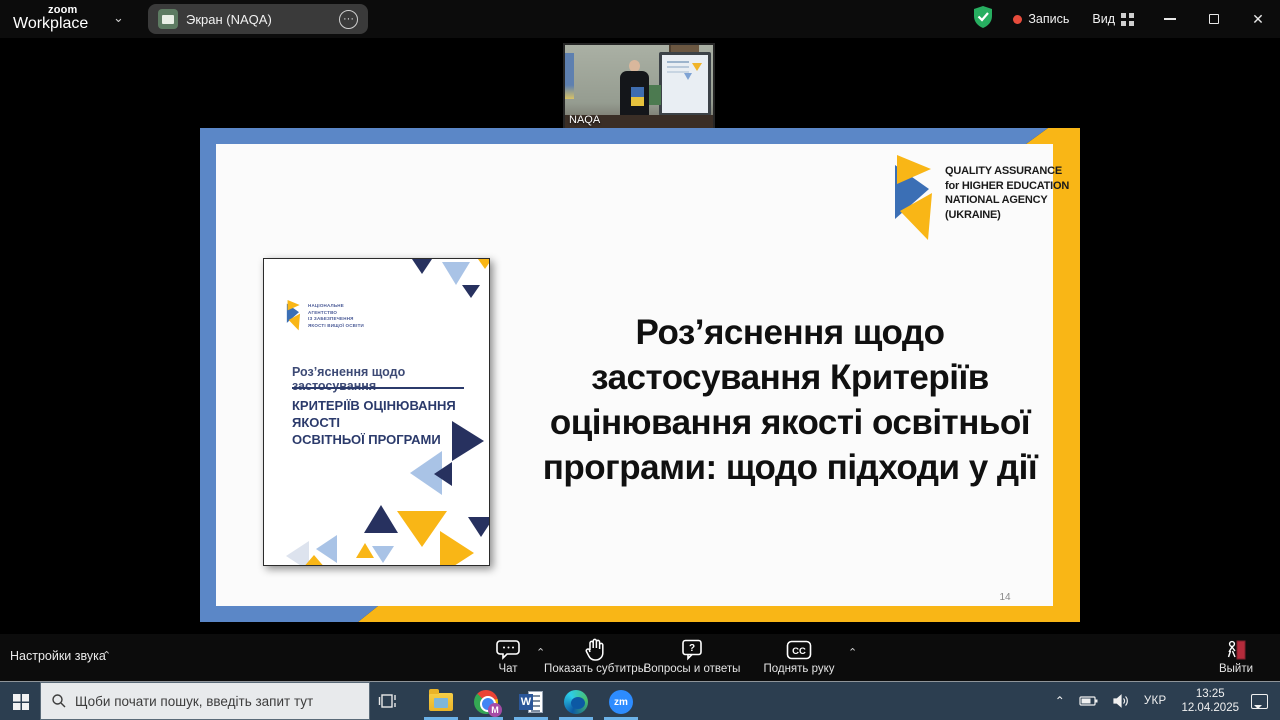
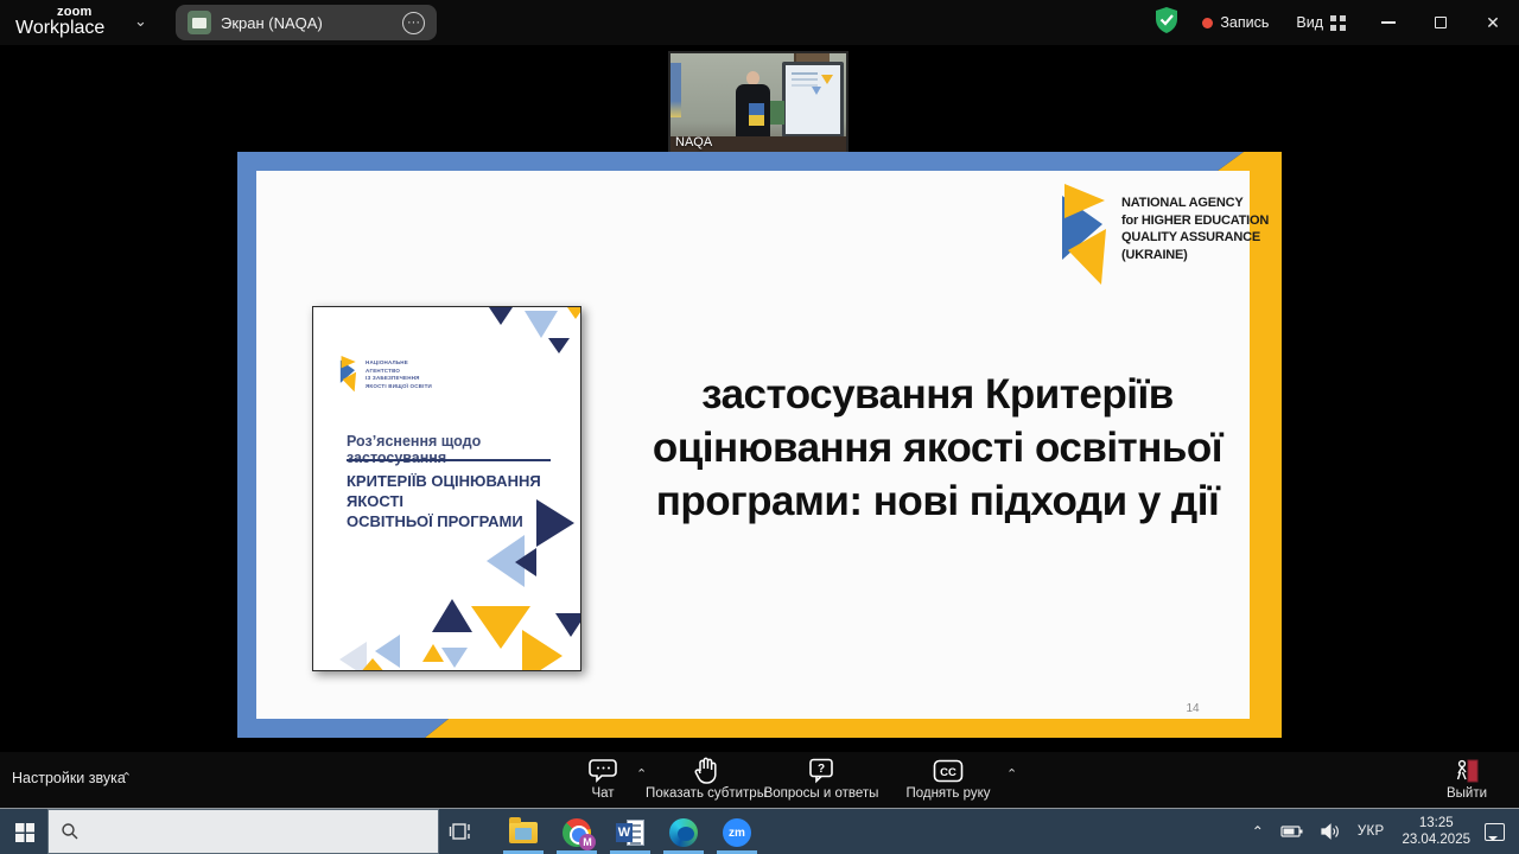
  zoom
  Workplace
  ⌄
  Экран (NAQA)
  ···
  Запись
  Вид
  ✕
  NAQA
- QUALITY ASSURANCE
+ NATIONAL AGENCY
  for HIGHER EDUCATION
- NATIONAL AGENCY
+ QUALITY ASSURANCE
  (UKRAINE)
- Роз’яснення щодо
  застосування Критеріїв
  оцінювання якості освітньої
- програми: щодо підходи у дії
+ програми: нові підходи у дії
  14
  Роз’яснення щодо застосування
  КРИТЕРІЇВ ОЦІНЮВАННЯ ЯКОСТІ
  ОСВІТНЬОЇ ПРОГРАМИ
  Настройки звука
  ⌃
  Чат
  ⌃
  Показать субтитры
  ?
  Вопросы и ответы
  CC
  Поднять руку
  ⌃
  Выйти
- Щоби почати пошук, введіть запит тут
  M
  W
  zm
  ⌃
  УКР
  13:25
- 12.04.2025
+ 23.04.2025
